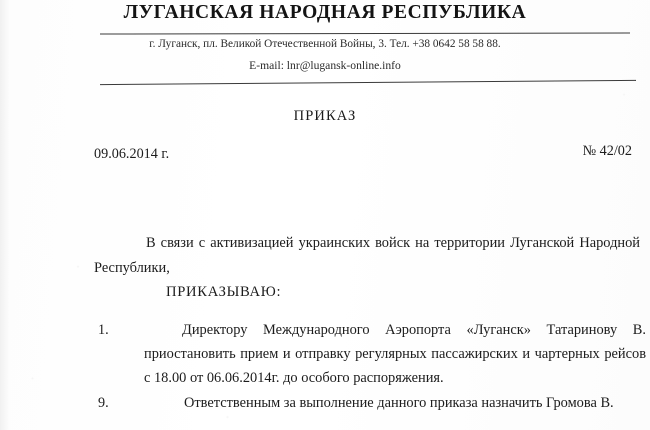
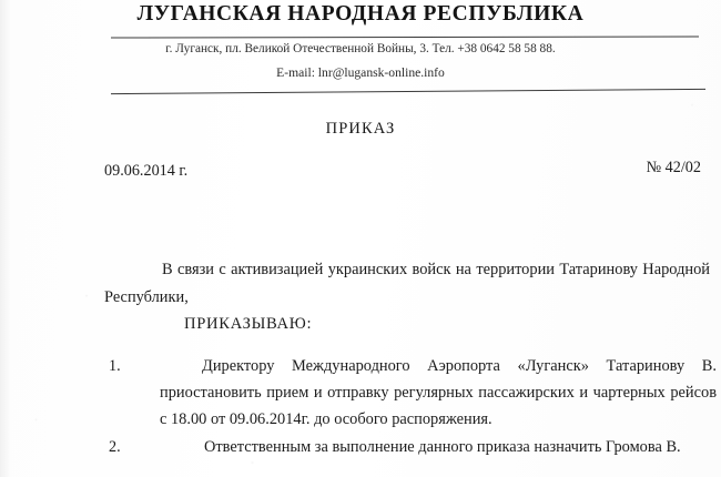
  ЛУГАНСКАЯ НАРОДНАЯ РЕСПУБЛИКА
  г. Луганск, пл. Великой Отечественной Войны, 3. Тел. +38 0642 58 58 88.
  E-mail: lnr@lugansk-online.info
  ПРИКАЗ
  09.06.2014 г.
  № 42/02
- В связи с активизацией украинских войск на территории Луганской Народной Республики,
+ В связи с активизацией украинских войск на территории Татаринову Народной Республики,
  ПРИКАЗЫВАЮ:
  1.
- Директору Международного Аэропорта «Луганск» Татаринову В. приостановить прием и отправку регулярных пассажирских и чартерных рейсов с 18.00 от 06.06.2014г. до особого распоряжения.
+ Директору Международного Аэропорта «Луганск» Татаринову В. приостановить прием и отправку регулярных пассажирских и чартерных рейсов с 18.00 от 09.06.2014г. до особого распоряжения.
- 9.
+ 2.
  Ответственным за выполнение данного приказа назначить Громова В.
